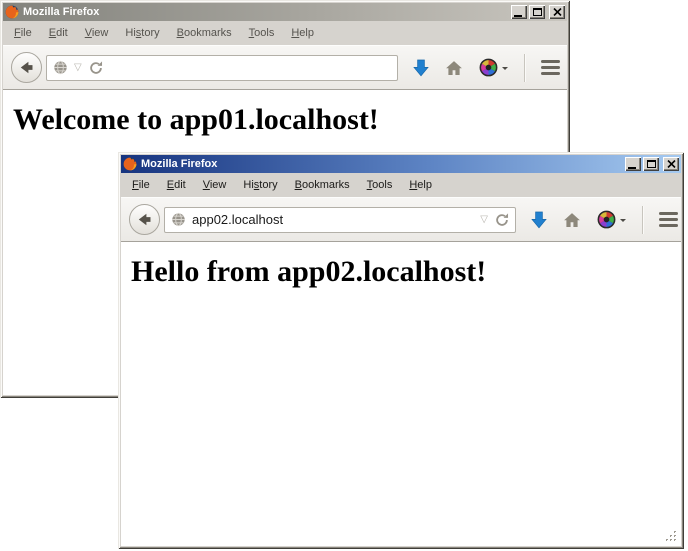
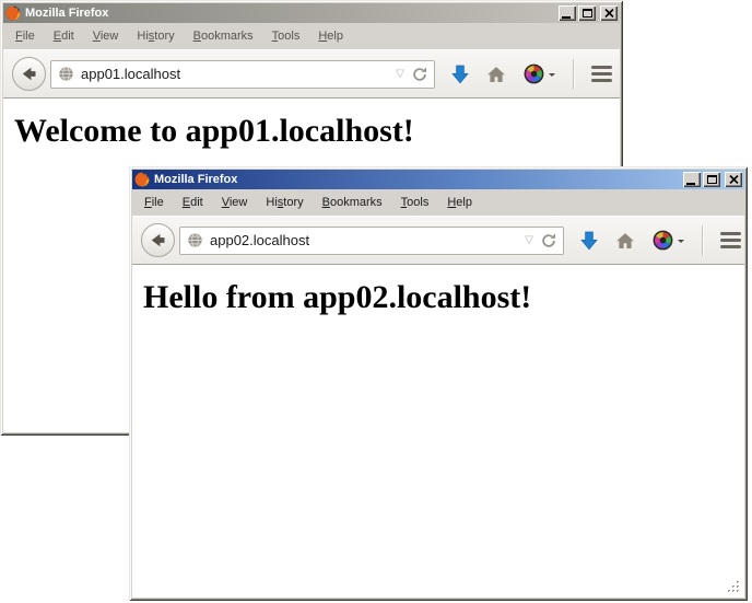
  Mozilla Firefox
  File
  Edit
  View
  History
  Bookmarks
  Tools
  Help
+ app01.localhost
  ▽
  Welcome to app01.localhost!
  Mozilla Firefox
  File
  Edit
  View
  History
  Bookmarks
  Tools
  Help
  app02.localhost
  ▽
  Hello from app02.localhost!
